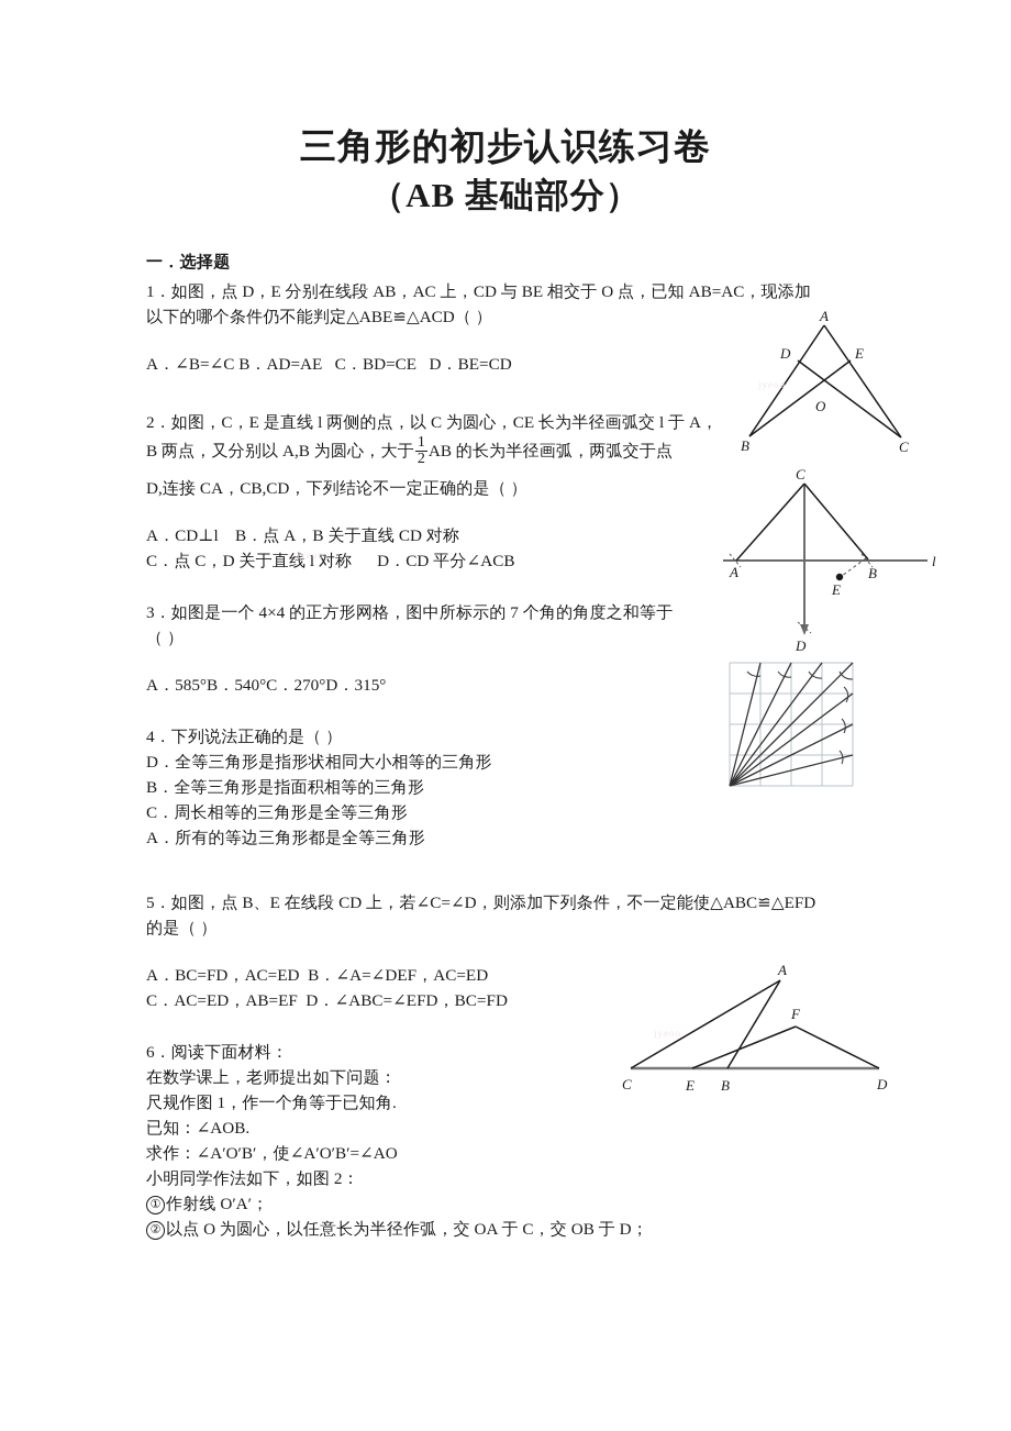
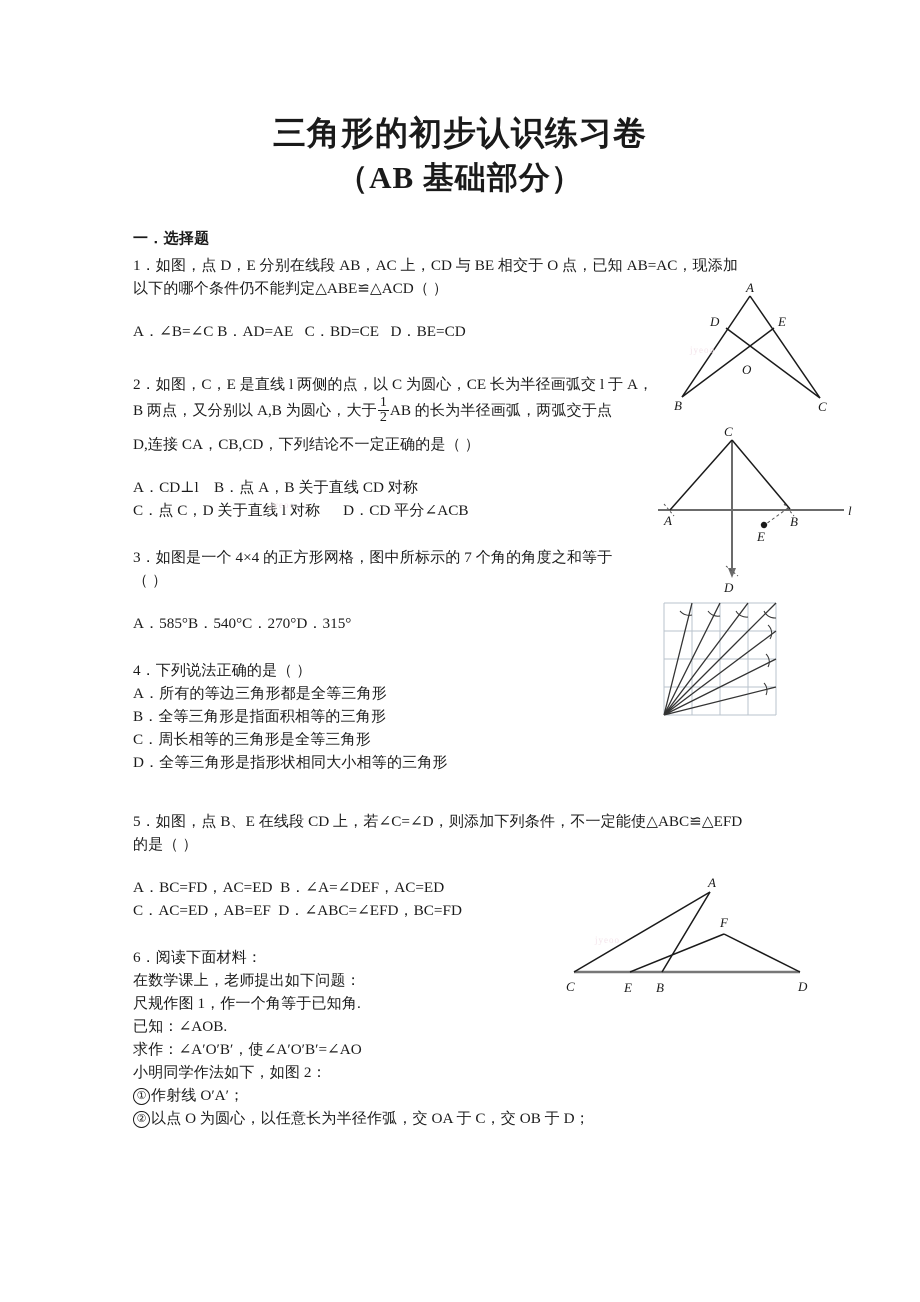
  三角形的初步认识练习卷
  （AB 基础部分）
  一．选择题
  1．如图，点 D，E 分别在线段 AB，AC 上，CD 与 BE 相交于 O 点，已知 AB=AC，现添加
  以下的哪个条件仍不能判定△ABE≌△ACD（ ）
  A．∠B=∠C B．AD=AE C．BD=CE D．BE=CD
  2．如图，C，E 是直线 l 两侧的点，以 C 为圆心，CE 长为半径画弧交 l 于 A，
  B 两点，又分别以 A,B 为圆心，大于
  1
  2
  AB 的长为半径画弧，两弧交于点
  D,连接 CA，CB,CD，下列结论不一定正确的是（ ）
  A．CD⊥l B．点 A，B 关于直线 CD 对称
  C．点 C，D 关于直线 l 对称 D．CD 平分∠ACB
  3．如图是一个 4×4 的正方形网格，图中所标示的 7 个角的角度之和等于
  （ ）
  A．585°B．540°C．270°D．315°
  4．下列说法正确的是（ ）
- D．全等三角形是指形状相同大小相等的三角形
+ A．所有的等边三角形都是全等三角形
  B．全等三角形是指面积相等的三角形
  C．周长相等的三角形是全等三角形
- A．所有的等边三角形都是全等三角形
+ D．全等三角形是指形状相同大小相等的三角形
  5．如图，点 B、E 在线段 CD 上，若∠C=∠D，则添加下列条件，不一定能使△ABC≌△EFD
  的是（ ）
  A．BC=FD，AC=ED B．∠A=∠DEF，AC=ED
  C．AC=ED，AB=EF D．∠ABC=∠EFD，BC=FD
  6．阅读下面材料：
  在数学课上，老师提出如下问题：
  尺规作图 1，作一个角等于已知角.
  已知：∠AOB.
  求作：∠A′O′B′，使∠A′O′B′=∠AO
  小明同学作法如下，如图 2：
  ① 作射线 O′A′；
  ② 以点 O 为圆心，以任意长为半径作弧，交 OA 于 C，交 OB 于 D；
  A
  B
  C
  D
  E
  O
  C
  A
  B
  E
  D
  l
  C
  E
  B
  D
  A
  F
  jyeoo
  jyeoo
  jyeoo
